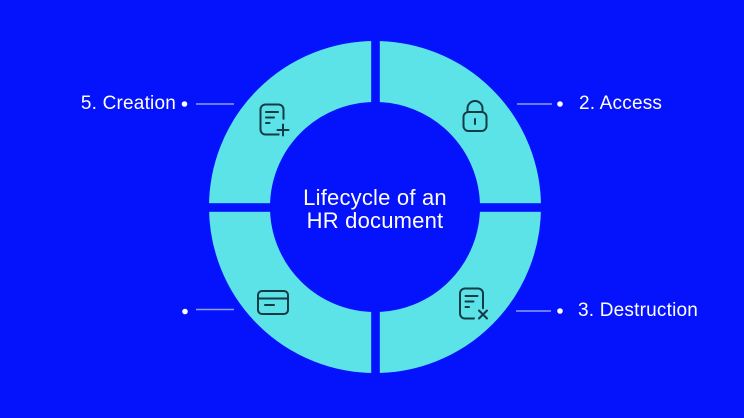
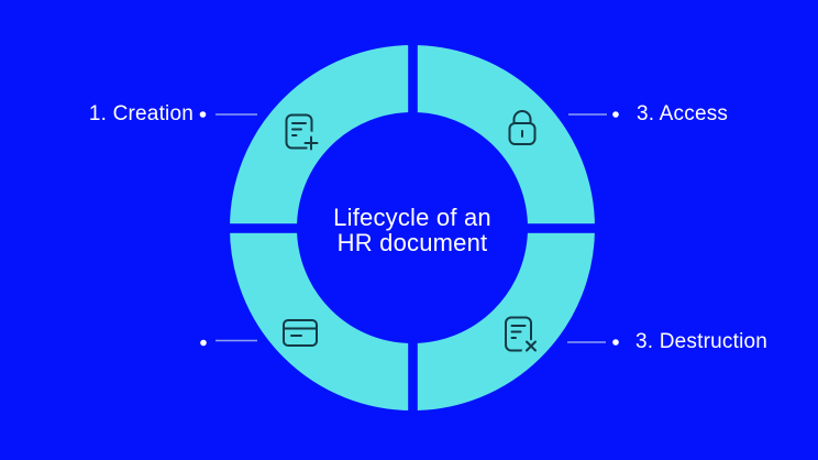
  Lifecycle of an
  HR document
- 5. Creation
+ 1. Creation
- 2. Access
+ 3. Access
  3. Destruction
